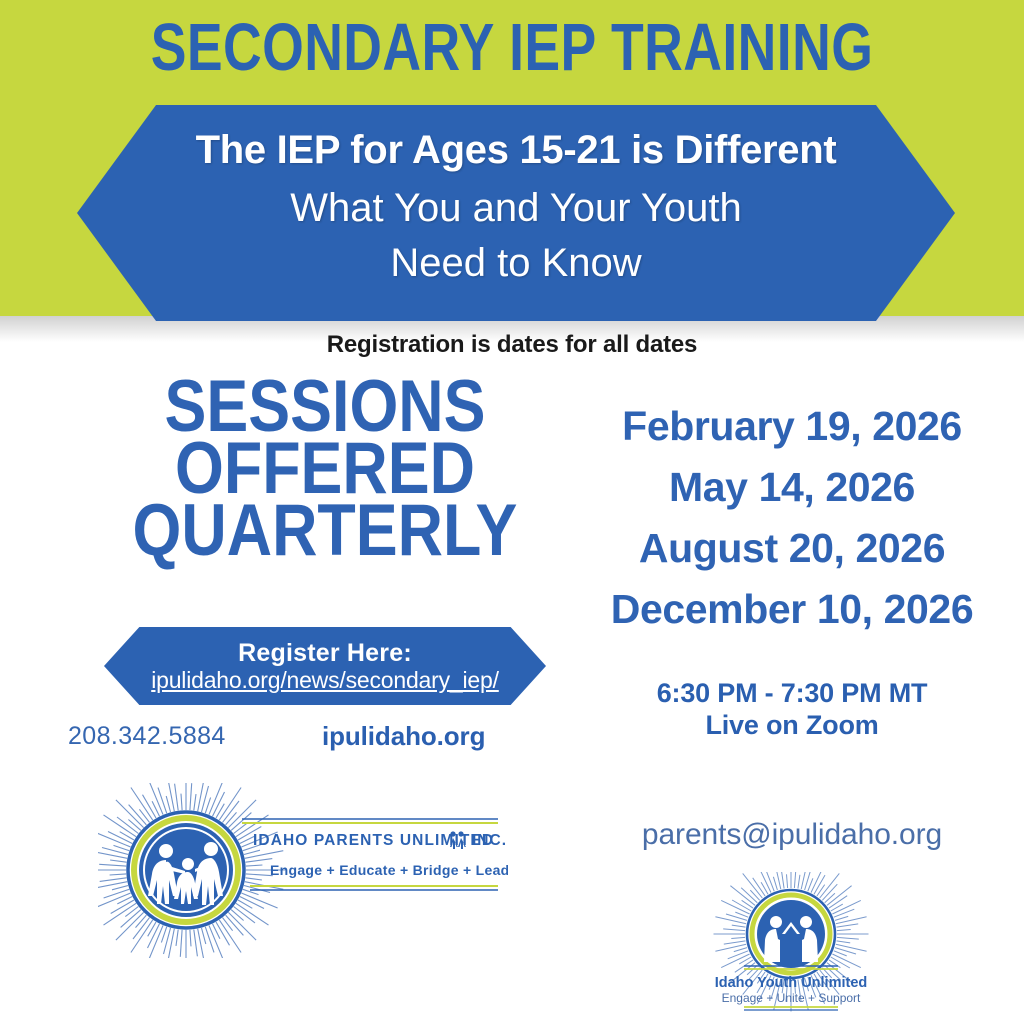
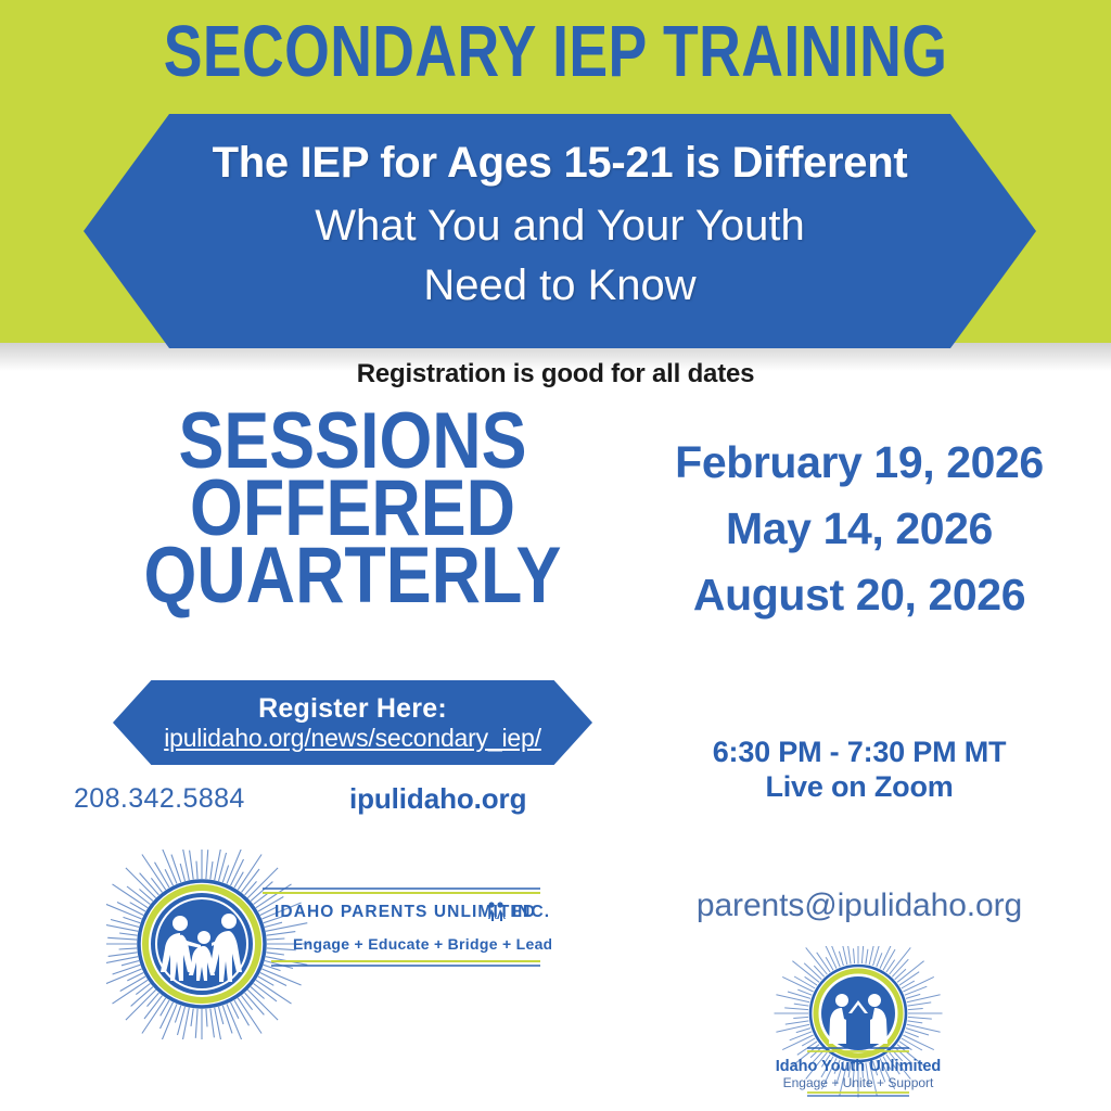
  SECONDARY IEP TRAINING
  The IEP for Ages 15-21 is Different
  What You and Your Youth
  Need to Know
- Registration is dates for all dates
+ Registration is good for all dates
  SESSIONS
  OFFERED
  QUARTERLY
  Register Here:
  ipulidaho.org/news/secondary_iep/
  208.342.5884
  ipulidaho.org
  February 19, 2026
  May 14, 2026
  August 20, 2026
- December 10, 2026
  6:30 PM - 7:30 PM MT
  Live on Zoom
  parents@ipulidaho.org
  IDAHO PARENTS UNLIMITED
  INC.
  Engage + Educate + Bridge + Lead
  Idaho Youth Unlimited
  Engage + Unite + Support
